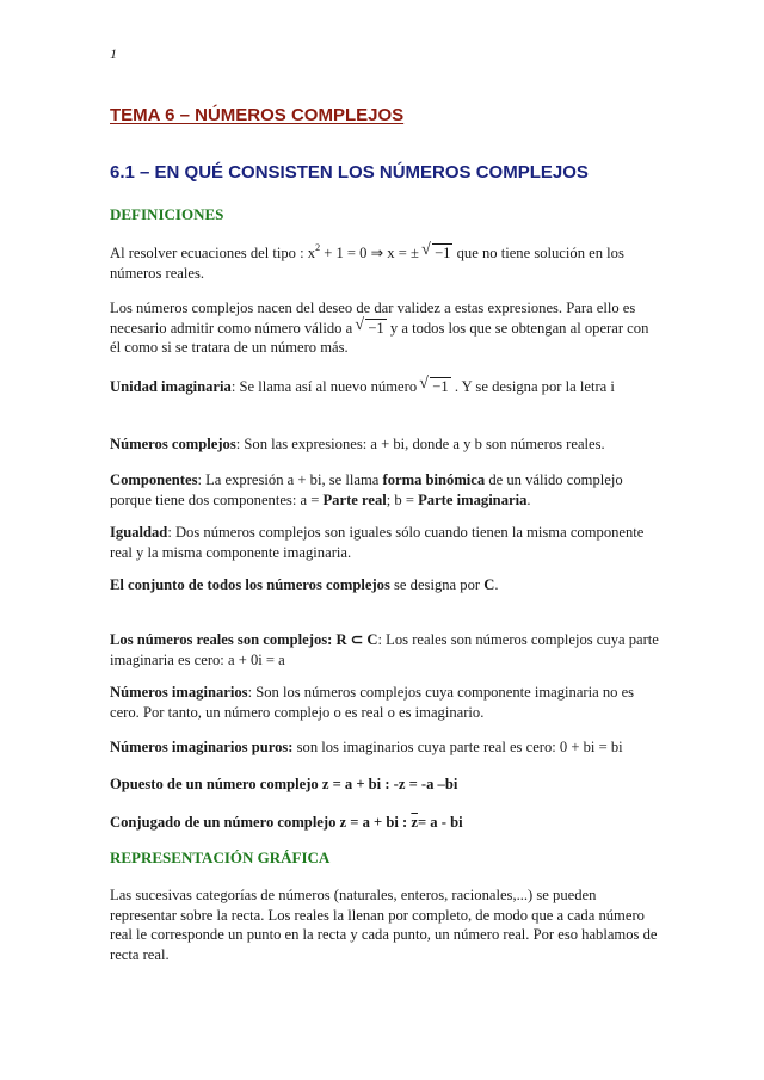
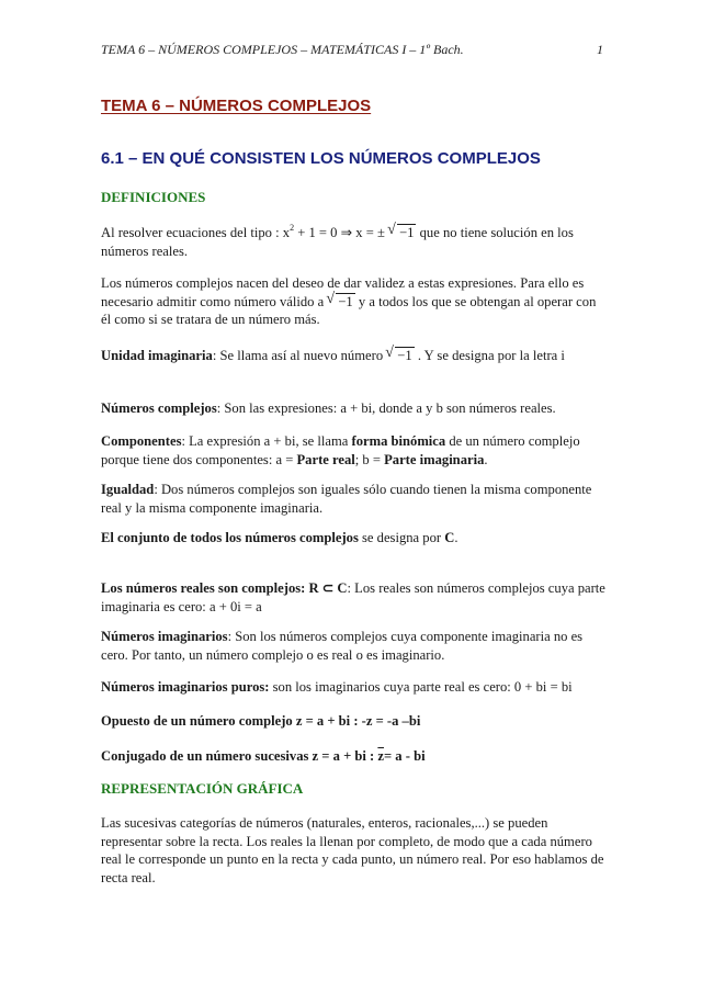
+ TEMA 6 – NÚMEROS COMPLEJOS – MATEMÁTICAS I – 1º Bach.
  1
  TEMA 6 – NÚMEROS COMPLEJOS
  6.1 – EN QUÉ CONSISTEN LOS NÚMEROS COMPLEJOS
  DEFINICIONES
  Al resolver ecuaciones del tipo : x2 + 1 = 0 ⇒ x = ± −1 que no tiene solución en los números reales.
  Los números complejos nacen del deseo de dar validez a estas expresiones. Para ello es necesario admitir como número válido a −1 y a todos los que se obtengan al operar con él como si se tratara de un número más.
  Unidad imaginaria: Se llama así al nuevo número −1 . Y se designa por la letra i
  Números complejos: Son las expresiones: a + bi, donde a y b son números reales.
- Componentes: La expresión a + bi, se llama forma binómica de un válido complejo porque tiene dos componentes: a = Parte real; b = Parte imaginaria.
+ Componentes: La expresión a + bi, se llama forma binómica de un número complejo porque tiene dos componentes: a = Parte real; b = Parte imaginaria.
  Igualdad: Dos números complejos son iguales sólo cuando tienen la misma componente real y la misma componente imaginaria.
  El conjunto de todos los números complejos se designa por C.
  Los números reales son complejos: R ⊂ C: Los reales son números complejos cuya parte imaginaria es cero: a + 0i = a
  Números imaginarios: Son los números complejos cuya componente imaginaria no es cero. Por tanto, un número complejo o es real o es imaginario.
  Números imaginarios puros: son los imaginarios cuya parte real es cero: 0 + bi = bi
  Opuesto de un número complejo z = a + bi : -z = -a –bi
- Conjugado de un número complejo z = a + bi : z= a - bi
+ Conjugado de un número sucesivas z = a + bi : z= a - bi
  REPRESENTACIÓN GRÁFICA
  Las sucesivas categorías de números (naturales, enteros, racionales,...) se pueden representar sobre la recta. Los reales la llenan por completo, de modo que a cada número real le corresponde un punto en la recta y cada punto, un número real. Por eso hablamos de recta real.
